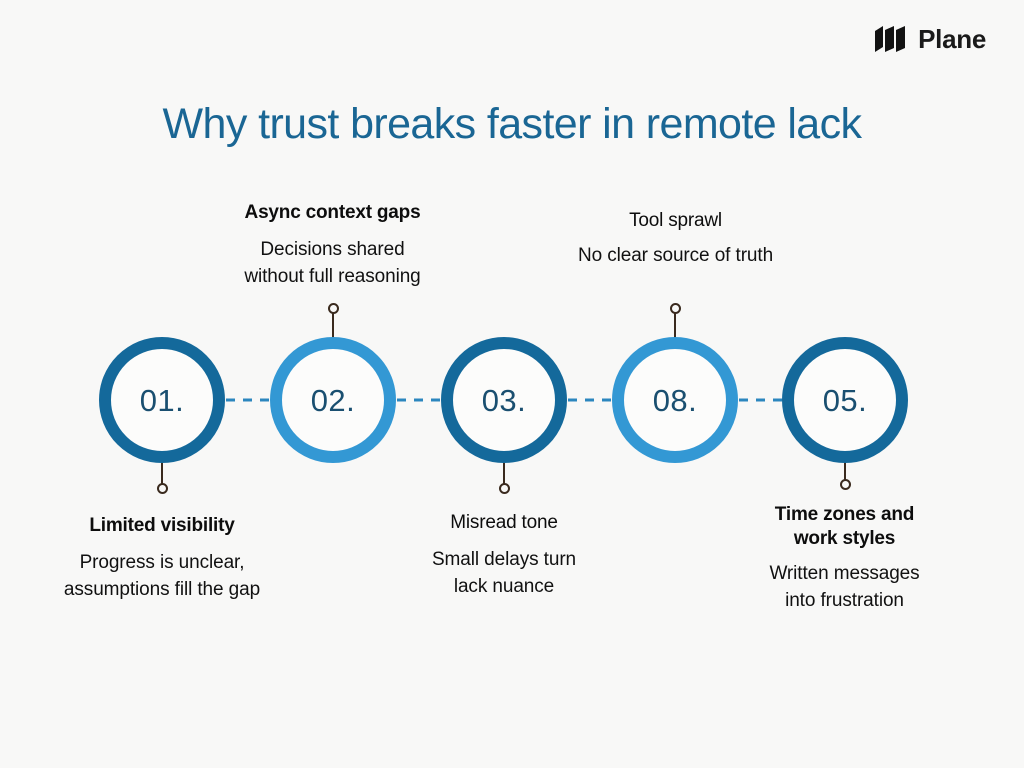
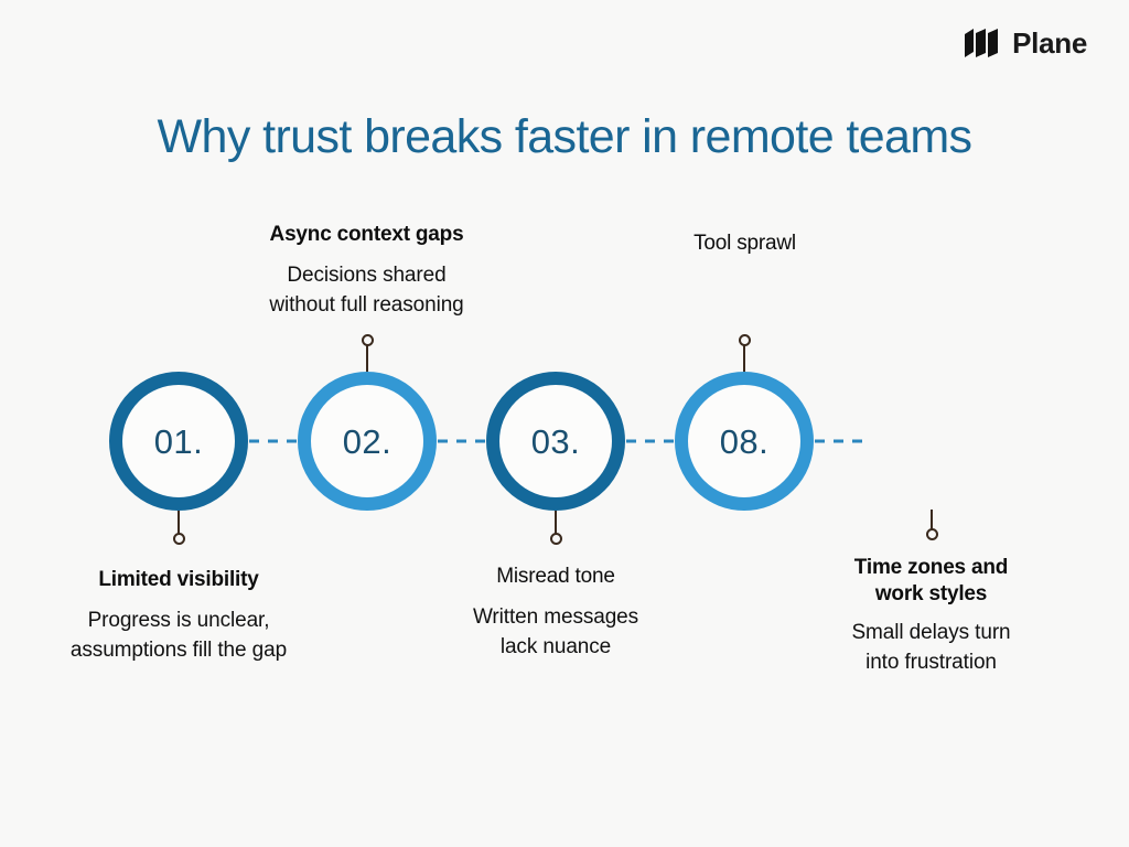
  Plane
- Why trust breaks faster in remote lack
+ Why trust breaks faster in remote teams
  01.
  Limited visibility
  Progress is unclear,
  assumptions fill the gap
  02.
  Async context gaps
  Decisions shared
  without full reasoning
  03.
  Misread tone
- Small delays turn
+ Written messages
  lack nuance
  08.
  Tool sprawl
- No clear source of truth
- 05.
  Time zones and
  work styles
- Written messages
+ Small delays turn
  into frustration
